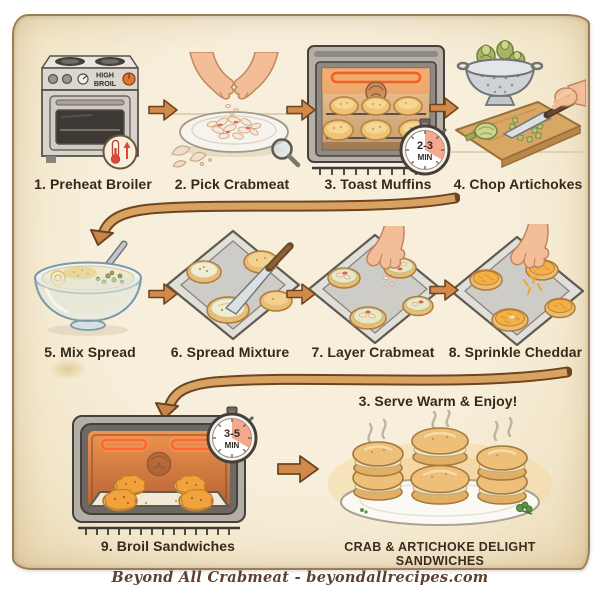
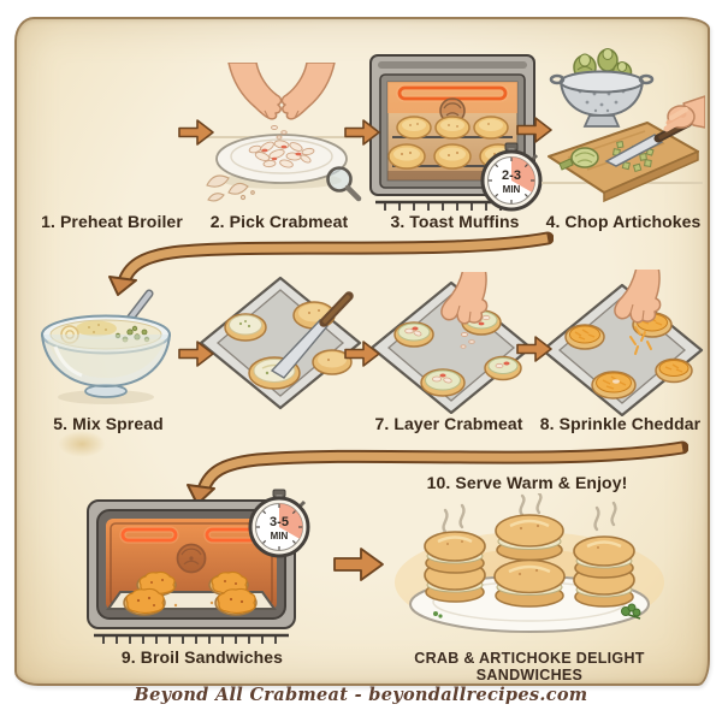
- HIGH
- BROIL
  2-3
  MIN
  1. Preheat Broiler
  2. Pick Crabmeat
  3. Toast Muffins
  4. Chop Artichokes
  5. Mix Spread
- 6. Spread Mixture
  7. Layer Crabmeat
  8. Sprinkle Cheddar
  3-5
  MIN
- 3. Serve Warm & Enjoy!
+ 10. Serve Warm & Enjoy!
  9. Broil Sandwiches
  CRAB & ARTICHOKE DELIGHT SANDWICHES
  Beyond All Crabmeat - beyondallrecipes.com
